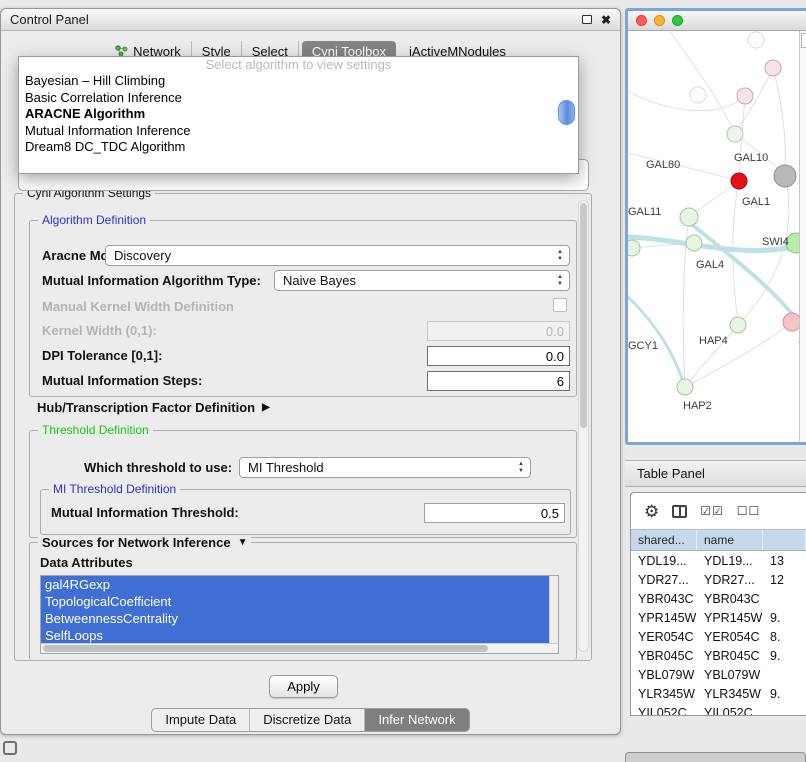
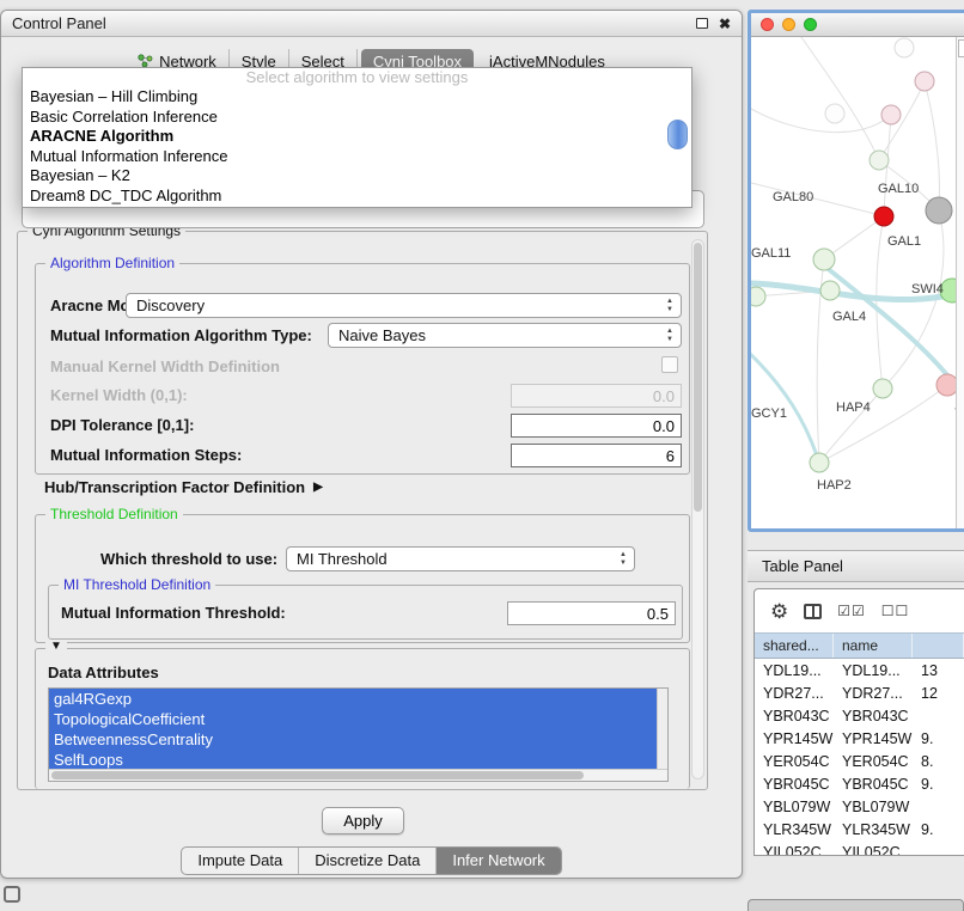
  Control Panel
  ✖
  Network
  Style
  Select
  Cyni Toolbox
  jActiveMNodules
  Select algorithm to view settings
  Bayesian – Hill Climbing
  Basic Correlation Inference
  ARACNE Algorithm
  Mutual Information Inference
+ Bayesian – K2
  Dream8 DC_TDC Algorithm
  Cyni Algorithm Settings
  Algorithm Definition
  Discovery
  Mutual Information Algorithm Type:
  Naive Bayes
  Manual Kernel Width Definition
  Kernel Width (0,1):
  0.0
  DPI Tolerance [0,1]:
  0.0
  Mutual Information Steps:
  6
  Hub/Transcription Factor Definition
  ▶
  Threshold Definition
  Which threshold to use:
  MI Threshold
  MI Threshold Definition
  Mutual Information Threshold:
  0.5
- Sources for Network Inference
  ▼
  Data Attributes
  gal4RGexp
  TopologicalCoefficient
  BetweennessCentrality
  SelfLoops
  Apply
  Impute Data
  Discretize Data
  Infer Network
  GAL80
  GAL10
  GAL1
  GAL11
  SWI4
  GAL4
  GCY1
  HAP4
  HAP2
  Table Panel
  ⚙
  ☑☑
  ☐☐
  shared...
  name
  YDL19...
  YDL19...
  13
  YDR27...
  YDR27...
  12
  YBR043C
  YBR043C
  YPR145W
  YPR145W
  9.
  YER054C
  YER054C
  8.
  YBR045C
  YBR045C
  9.
  YBL079W
  YBL079W
  YLR345W
  YLR345W
  9.
  YIL052C
  YIL052C
